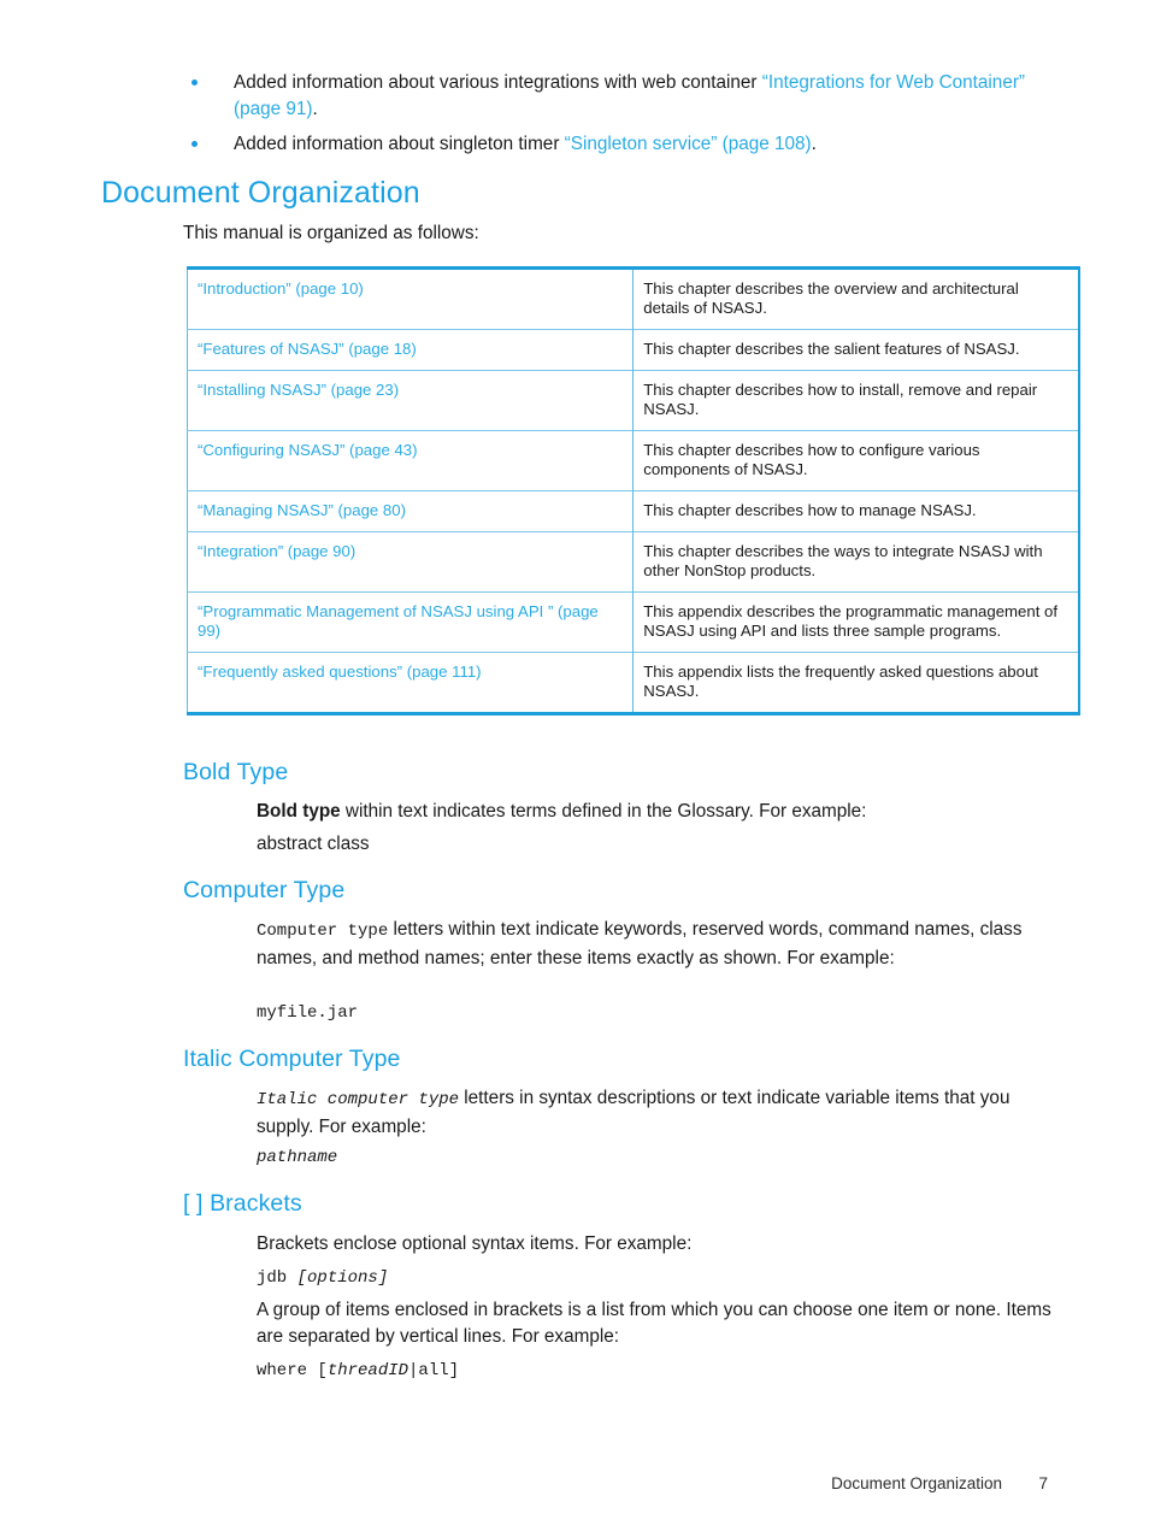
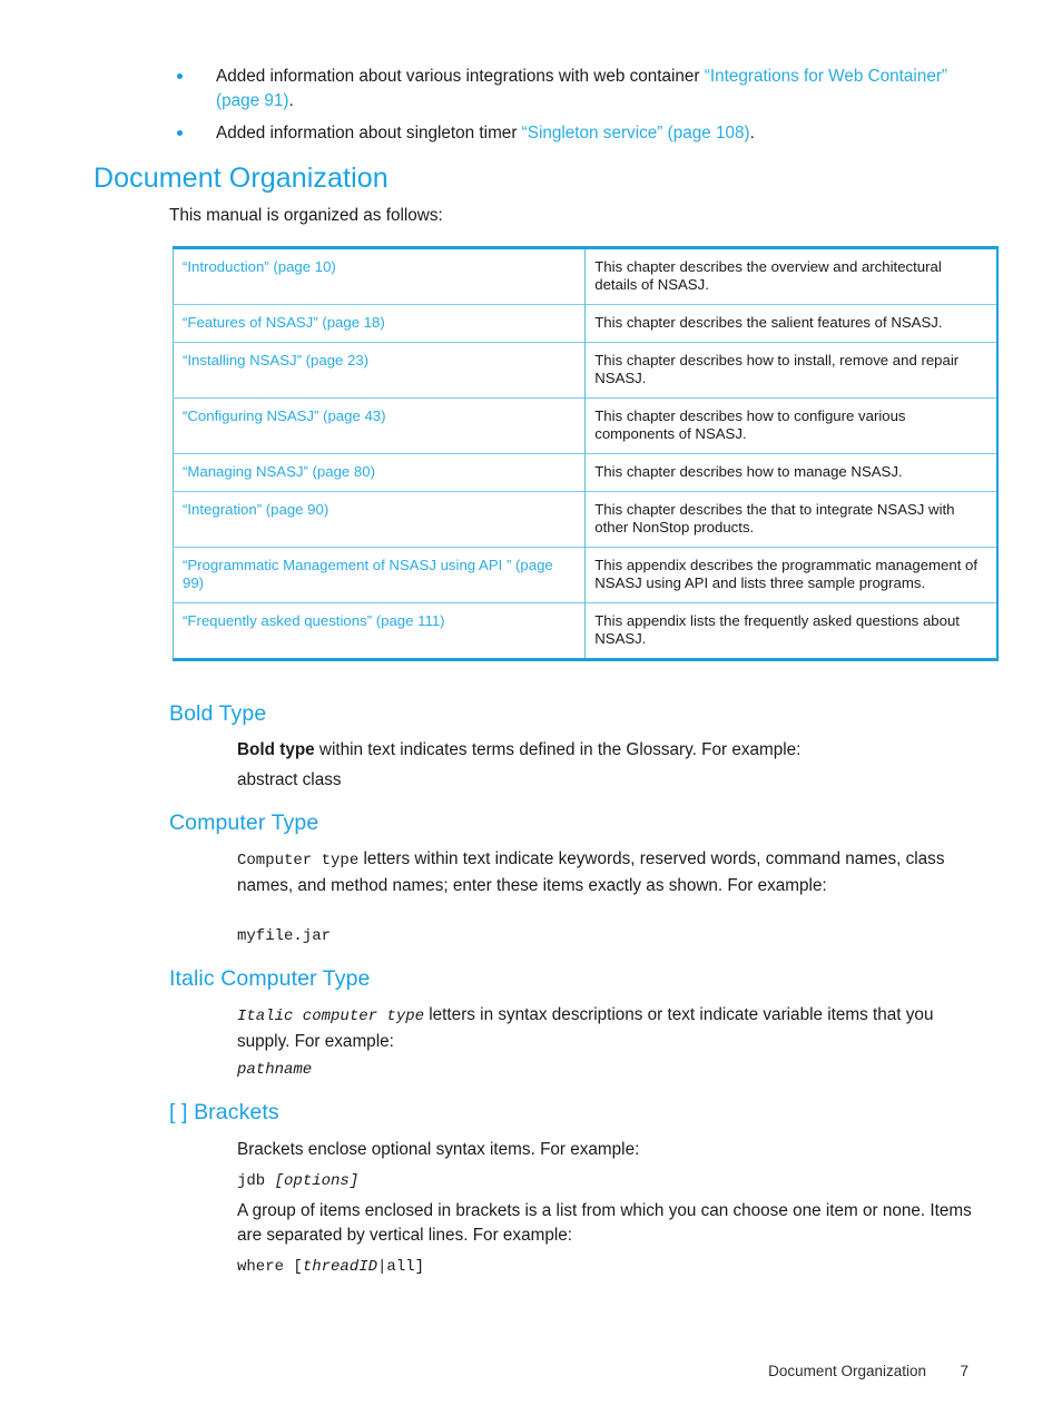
  Added information about various integrations with web container “Integrations for Web Container” (page 91).
  Added information about singleton timer “Singleton service” (page 108).
  Document Organization
  This manual is organized as follows:
  “Introduction” (page 10)	This chapter describes the overview and architectural details of NSASJ.
  “Features of NSASJ” (page 18)	This chapter describes the salient features of NSASJ.
  “Installing NSASJ” (page 23)	This chapter describes how to install, remove and repair NSASJ.
  “Configuring NSASJ” (page 43)	This chapter describes how to configure various components of NSASJ.
  “Managing NSASJ” (page 80)	This chapter describes how to manage NSASJ.
- “Integration” (page 90)	This chapter describes the ways to integrate NSASJ with other NonStop products.
+ “Integration” (page 90)	This chapter describes the that to integrate NSASJ with other NonStop products.
  “Programmatic Management of NSASJ using API ” (page 99)	This appendix describes the programmatic management of NSASJ using API and lists three sample programs.
  “Frequently asked questions” (page 111)	This appendix lists the frequently asked questions about NSASJ.
  Bold Type
  Bold type within text indicates terms defined in the Glossary. For example:
  abstract class
  Computer Type
  Computer type letters within text indicate keywords, reserved words, command names, class names, and method names; enter these items exactly as shown. For example:
  myfile.jar
  Italic Computer Type
  Italic computer type letters in syntax descriptions or text indicate variable items that you supply. For example:
  pathname
  [ ] Brackets
  Brackets enclose optional syntax items. For example:
  jdb [options]
  A group of items enclosed in brackets is a list from which you can choose one item or none. Items are separated by vertical lines. For example:
  where [threadID|all]
  Document Organization 7
